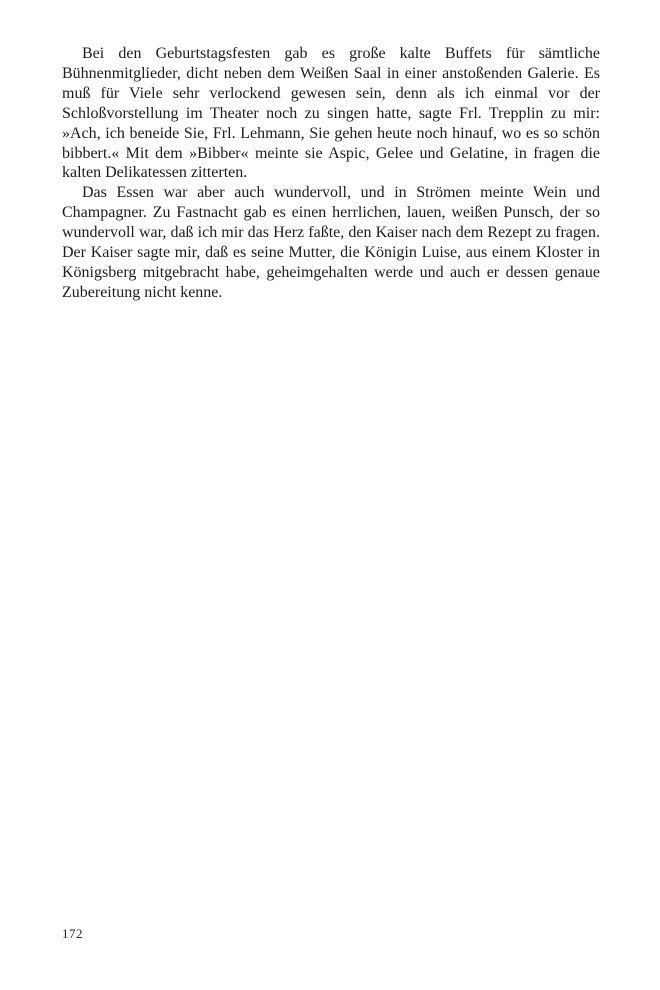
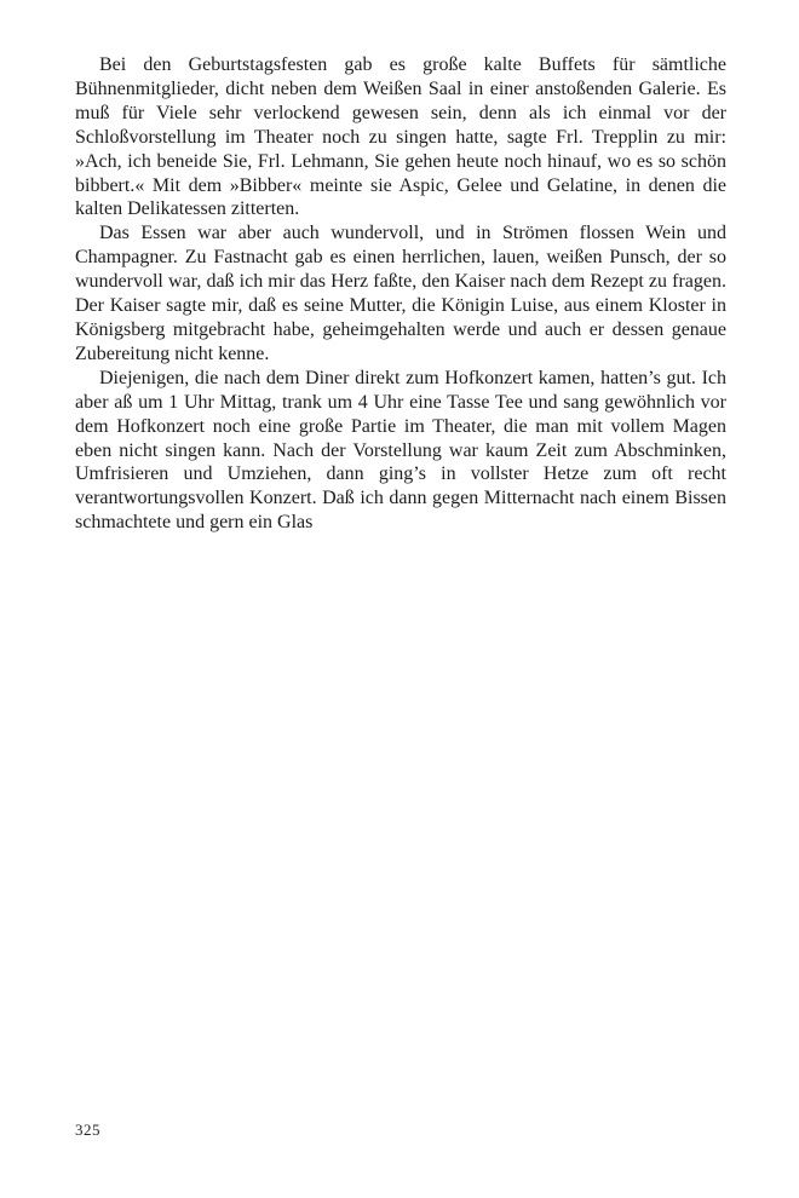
- Bei den Geburtstagsfesten gab es große kalte Buffets für sämtliche Bühnenmitglieder, dicht neben dem Weißen Saal in einer anstoßenden Galerie. Es muß für Viele sehr verlockend gewesen sein, denn als ich einmal vor der Schloßvorstellung im Theater noch zu singen hatte, sagte Frl. Trepplin zu mir: »Ach, ich beneide Sie, Frl. Lehmann, Sie gehen heute noch hinauf, wo es so schön bibbert.« Mit dem »Bibber« meinte sie Aspic, Gelee und Gelatine, in fragen die kalten Delikatessen zitterten.
+ Bei den Geburtstagsfesten gab es große kalte Buffets für sämtliche Bühnenmitglieder, dicht neben dem Weißen Saal in einer anstoßenden Galerie. Es muß für Viele sehr verlockend gewesen sein, denn als ich einmal vor der Schloßvorstellung im Theater noch zu singen hatte, sagte Frl. Trepplin zu mir: »Ach, ich beneide Sie, Frl. Lehmann, Sie gehen heute noch hinauf, wo es so schön bibbert.« Mit dem »Bibber« meinte sie Aspic, Gelee und Gelatine, in denen die kalten Delikatessen zitterten.
- Das Essen war aber auch wundervoll, und in Strömen meinte Wein und Champagner. Zu Fastnacht gab es einen herrlichen, lauen, weißen Punsch, der so wundervoll war, daß ich mir das Herz faßte, den Kaiser nach dem Rezept zu fragen. Der Kaiser sagte mir, daß es seine Mutter, die Königin Luise, aus einem Kloster in Königsberg mitgebracht habe, geheimgehalten werde und auch er dessen genaue Zubereitung nicht kenne.
+ Das Essen war aber auch wundervoll, und in Strömen flossen Wein und Champagner. Zu Fastnacht gab es einen herrlichen, lauen, weißen Punsch, der so wundervoll war, daß ich mir das Herz faßte, den Kaiser nach dem Rezept zu fragen. Der Kaiser sagte mir, daß es seine Mutter, die Königin Luise, aus einem Kloster in Königsberg mitgebracht habe, geheimgehalten werde und auch er dessen genaue Zubereitung nicht kenne.
+ Diejenigen, die nach dem Diner direkt zum Hofkonzert kamen, hatten’s gut. Ich aber aß um 1 Uhr Mittag, trank um 4 Uhr eine Tasse Tee und sang gewöhnlich vor dem Hofkonzert noch eine große Partie im Theater, die man mit vollem Magen eben nicht singen kann. Nach der Vorstellung war kaum Zeit zum Abschminken, Umfrisieren und Umziehen, dann ging’s in vollster Hetze zum oft recht verantwortungsvollen Konzert. Daß ich dann gegen Mitternacht nach einem Bissen schmachtete und gern ein Glas
- 172
+ 325
